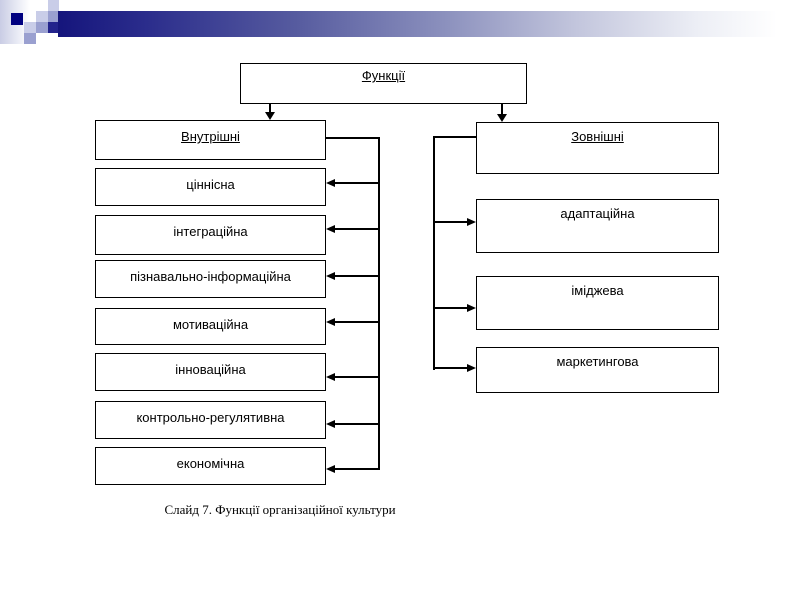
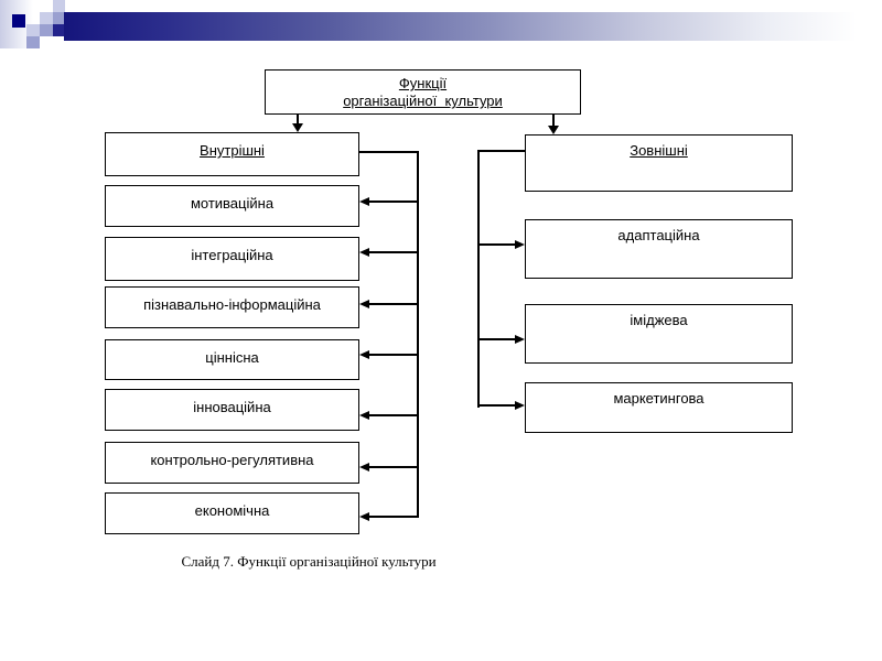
  Функції
+ організаційної культури
  Внутрішні
- ціннісна
+ мотиваційна
  інтеграційна
  пізнавально-інформаційна
- мотиваційна
+ ціннісна
  інноваційна
  контрольно-регулятивна
  економічна
  Зовнішні
  адаптаційна
  іміджева
  маркетингова
  Слайд 7. Функції організаційної культури
